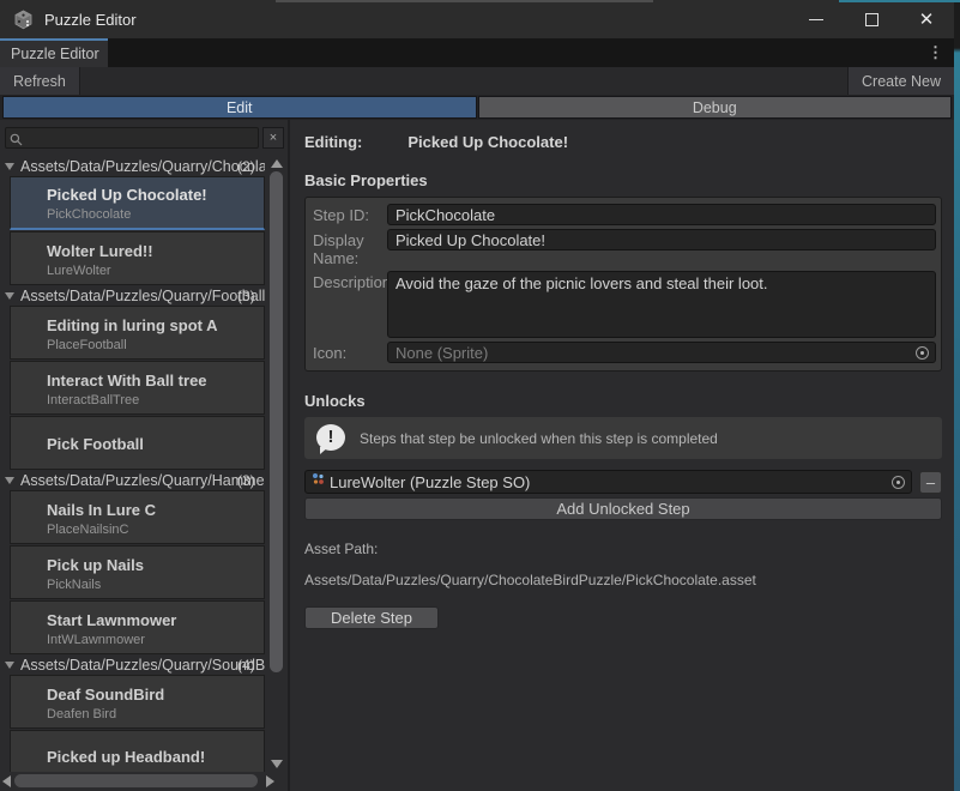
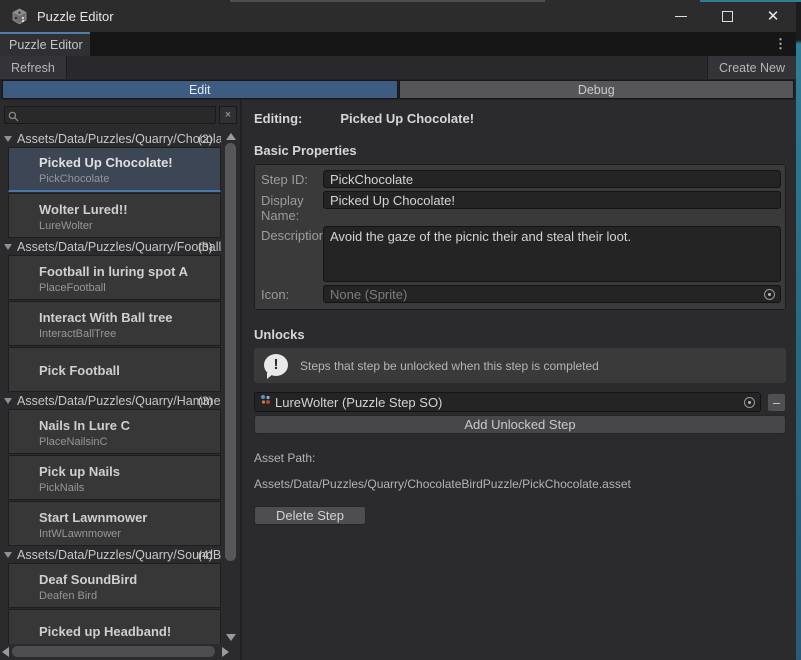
  Puzzle Editor
  ✕
  Puzzle Editor
  ⋮
  Refresh
  Create New
  Edit
  Debug
  ×
  Assets/Data/Puzzles/Quarry/Chocola
  (2)
  Picked Up Chocolate!
  PickChocolate
  Wolter Lured!!
  LureWolter
  Assets/Data/Puzzles/Quarry/Football
  (3)
- Editing in luring spot A
+ Football in luring spot A
  PlaceFootball
  Interact With Ball tree
  InteractBallTree
  Pick Football
  Assets/Data/Puzzles/Quarry/Hamme
  (3)
  Nails In Lure C
  PlaceNailsinC
  Pick up Nails
  PickNails
  Start Lawnmower
  IntWLawnmower
  Assets/Data/Puzzles/Quarry/SoundB
  (4)
  Deaf SoundBird
  Deafen Bird
  Picked up Headband!
  Editing:
  Picked Up Chocolate!
  Basic Properties
  Step ID:
  PickChocolate
  Display Name:
  Picked Up Chocolate!
  Descriptio
- Avoid the gaze of the picnic lovers and steal their loot.
+ Avoid the gaze of the picnic their and steal their loot.
  Icon:
  None (Sprite)
  Unlocks
  !
  Steps that step be unlocked when this step is completed
  LureWolter (Puzzle Step SO)
  –
  Add Unlocked Step
  Asset Path:
  Assets/Data/Puzzles/Quarry/ChocolateBirdPuzzle/PickChocolate.asset
  Delete Step
